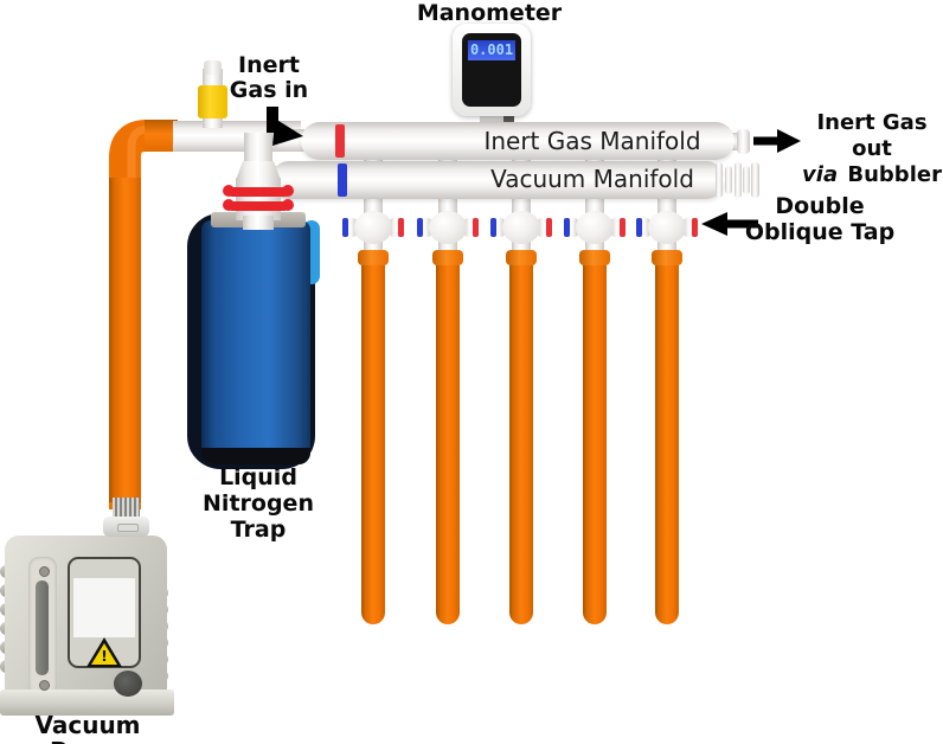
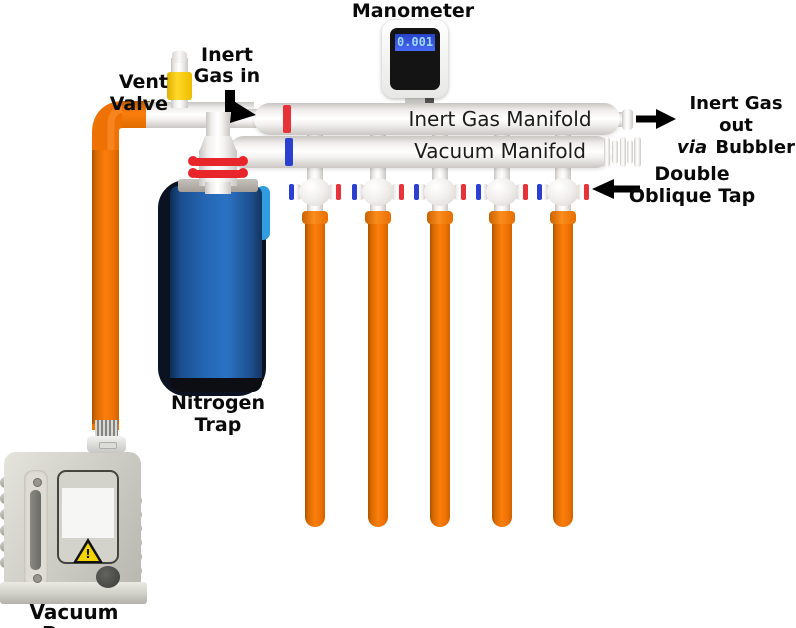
  0.001
  Inert Gas Manifold
  Vacuum Manifold
  !
  Manometer
+ Vent Valve
  Inert
  Gas in
  Inert Gas out
  via Bubbler
  Double
  Oblique Tap
- Liquid
  Nitrogen Trap
